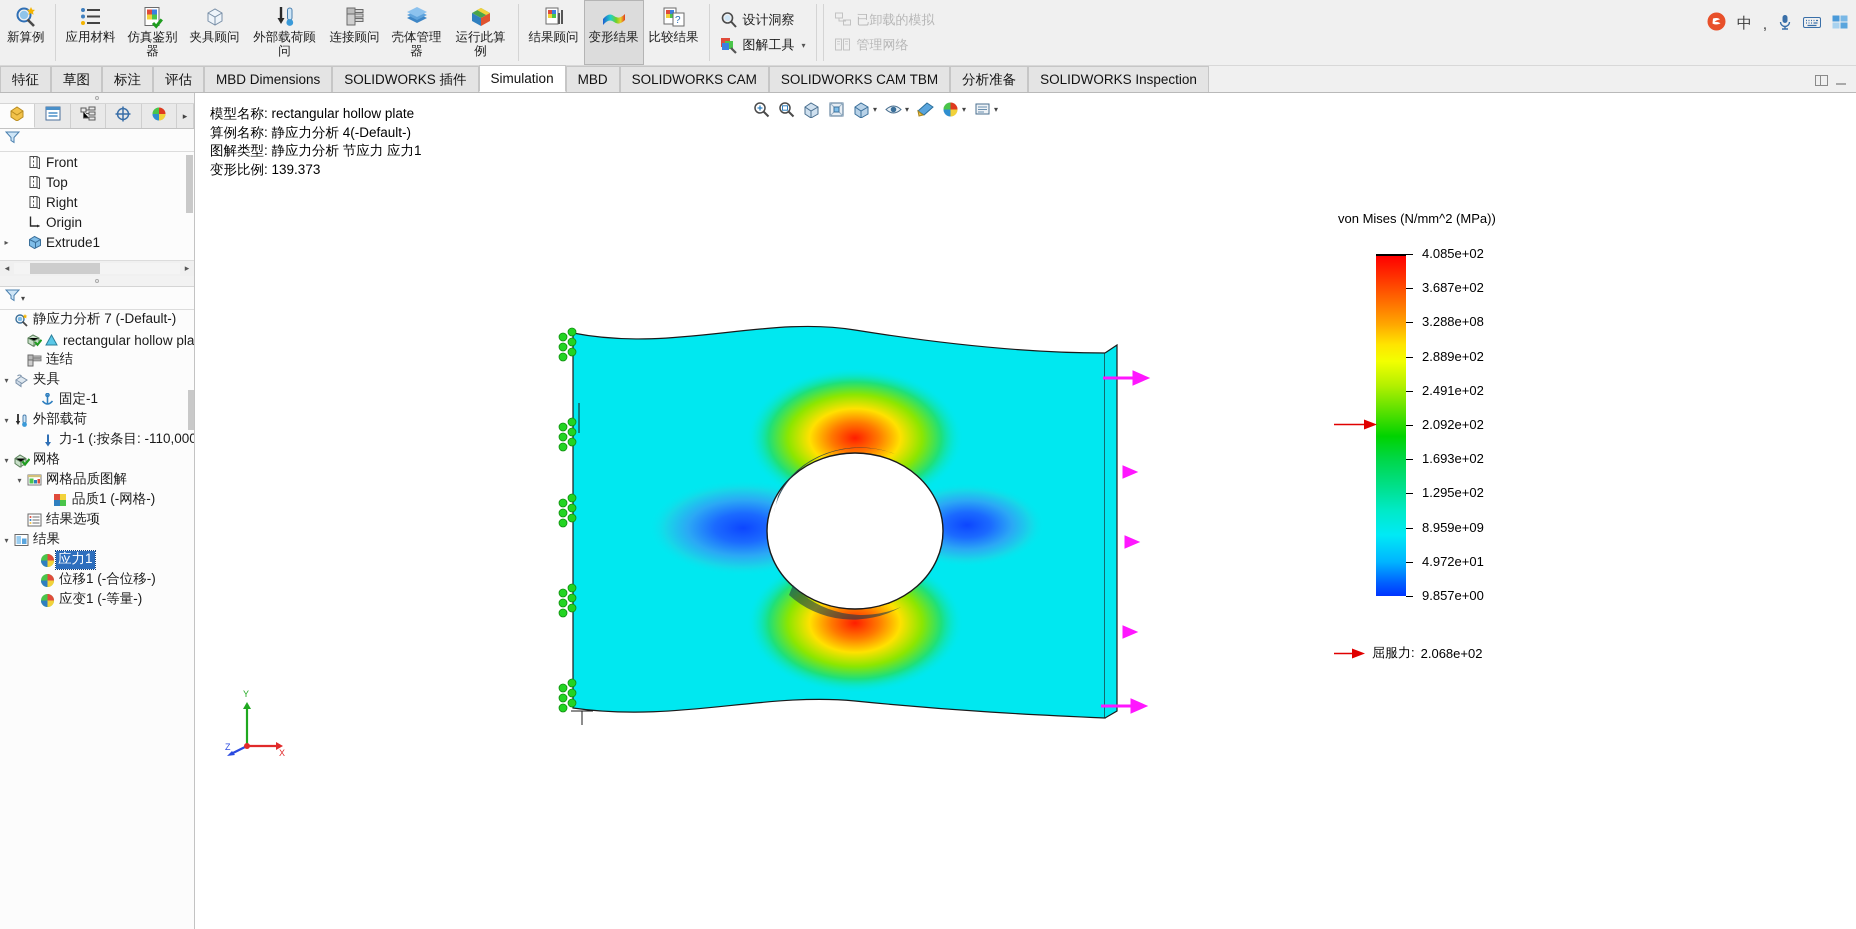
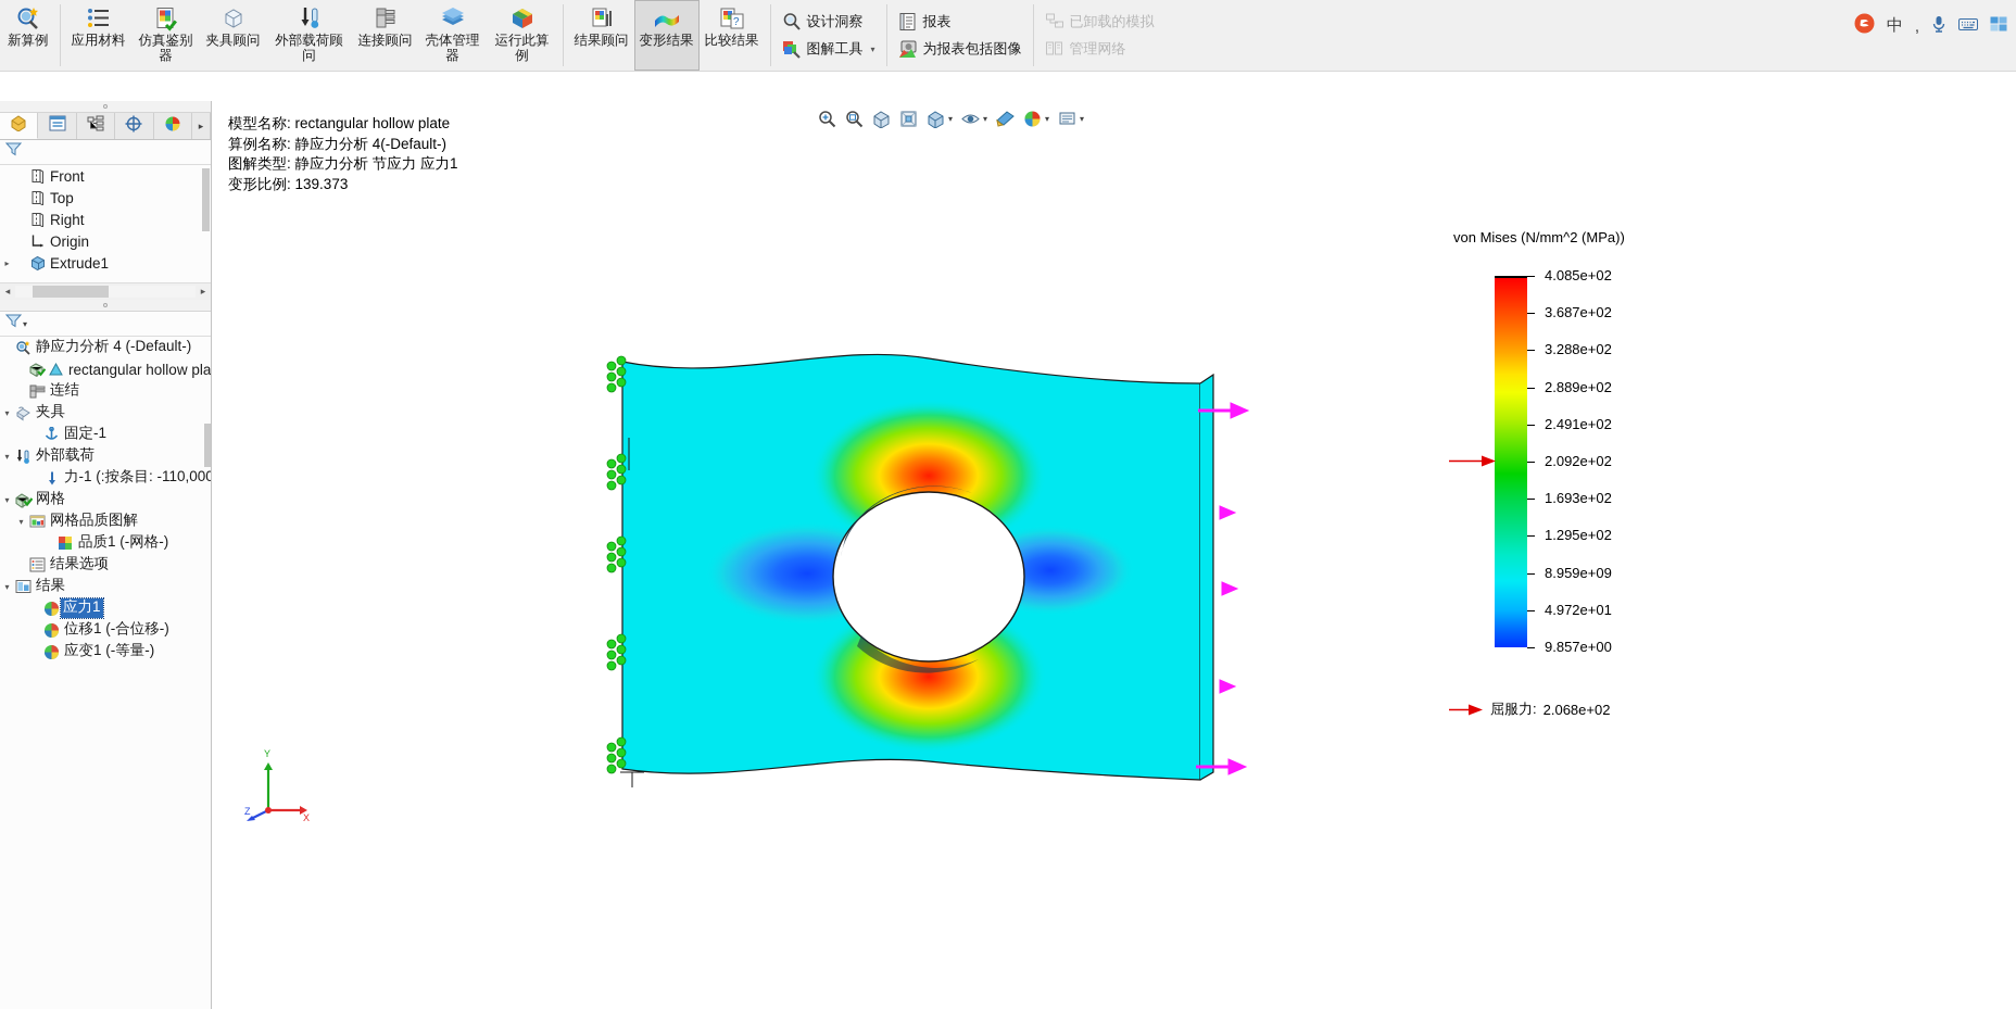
  新算例
  应用材料
  仿真鉴别器
  夹具顾问
  外部载荷顾问
  连接顾问
  壳体管理器
  运行此算例
  结果顾问
  变形结果
  ?
  比较结果
  设计洞察
  图解工具
  ▾
+ 报表
+ 为报表包括图像
  已卸载的模拟
  管理网络
  中
  ,
- 特征
- 草图
- 标注
- 评估
- MBD Dimensions
- SOLIDWORKS 插件
- Simulation
- MBD
- SOLIDWORKS CAM
- SOLIDWORKS CAM TBM
- 分析准备
- SOLIDWORKS Inspection
  ▸
  Front
  Top
  Right
  Origin
  ▸
  Extrude1
  ◂
  ▸
  ▾
- 静应力分析 7 (-Default-)
+ 静应力分析 4 (-Default-)
  rectangular hollow pla
  连结
  ▾
  夹具
  固定-1
  ▾
  外部载荷
  力-1 (:按条目: -110,000
  ▾
  网格
  ▾
  网格品质图解
  品质1 (-网格-)
  结果选项
  ▾
  结果
  应力1
  位移1 (-合位移-)
  应变1 (-等量-)
  ▾
  ▾
  ▾
  ▾
  模型名称: rectangular hollow plate
  算例名称: 静应力分析 4(-Default-)
  图解类型: 静应力分析 节应力 应力1
  变形比例: 139.373
  Y
  X
  Z
  von Mises (N/mm^2 (MPa))
  4.085e+02
  3.687e+02
- 3.288e+08
+ 3.288e+02
  2.889e+02
  2.491e+02
  2.092e+02
  1.693e+02
  1.295e+02
  8.959e+09
  4.972e+01
  9.857e+00
  屈服力:
  2.068e+02
